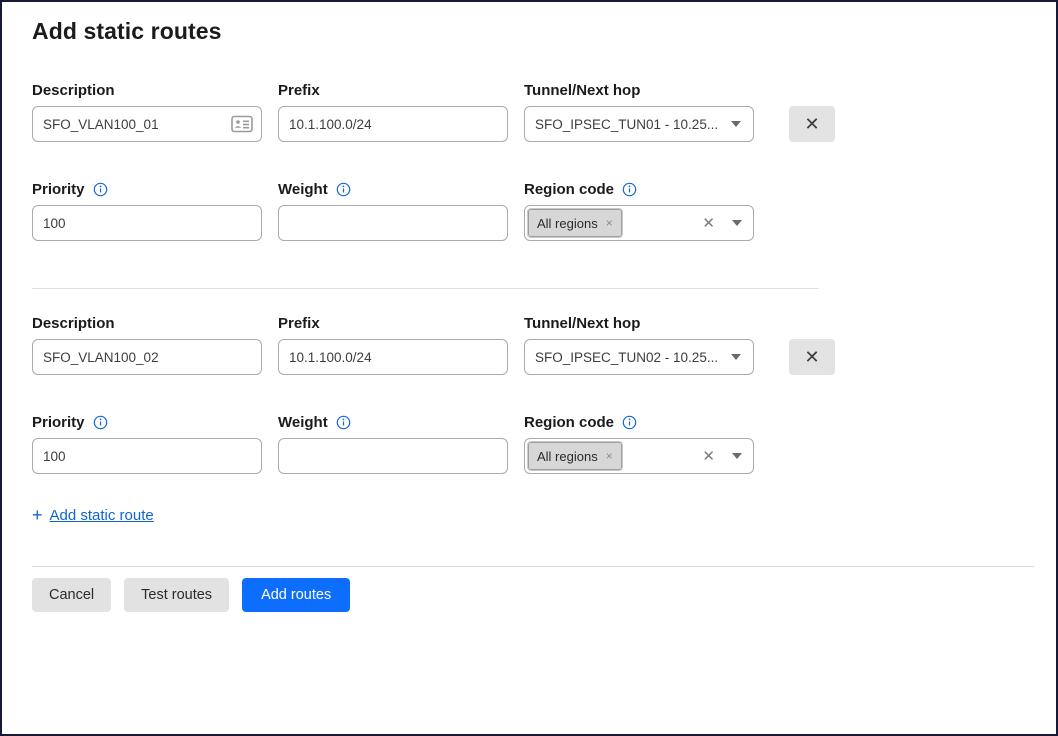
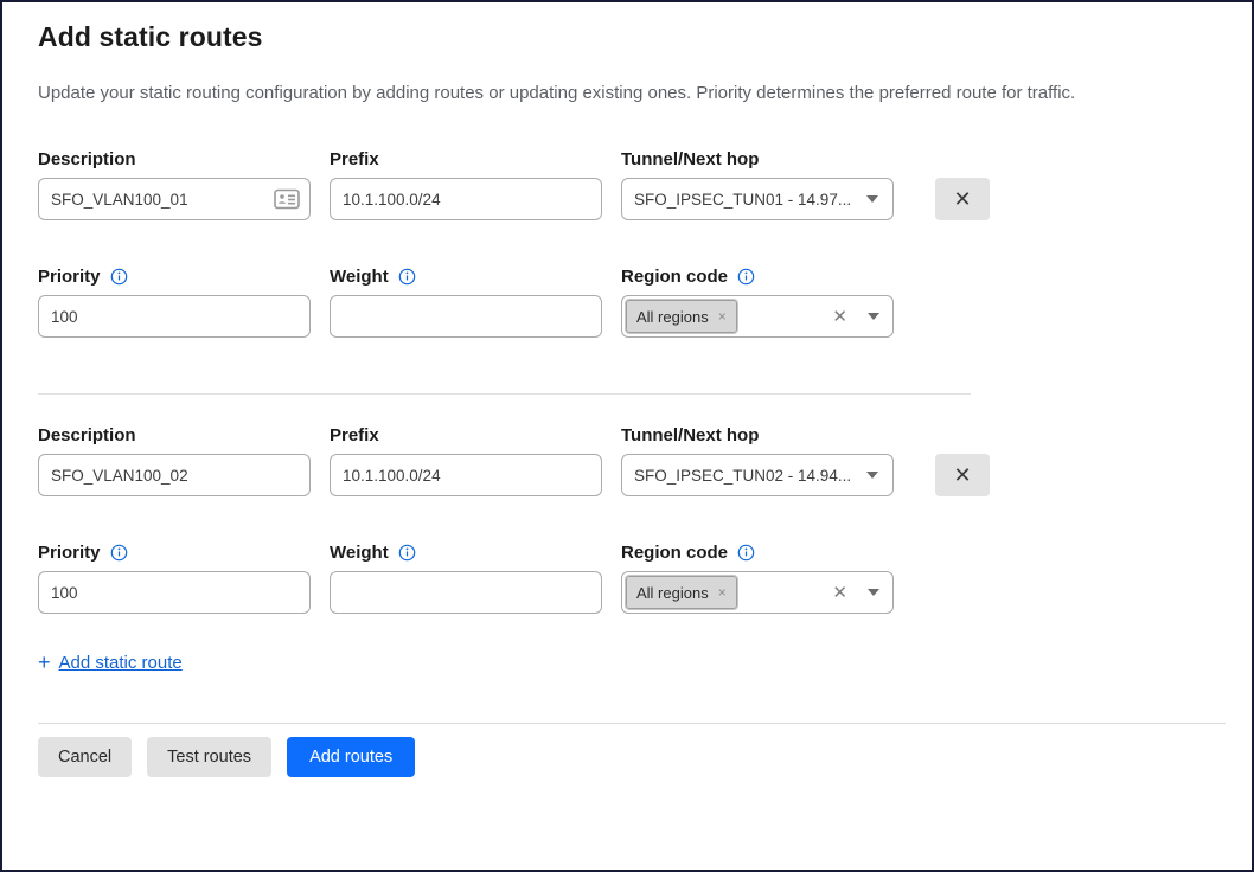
  Add static routes
+ Update your static routing configuration by adding routes or updating existing ones. Priority determines the preferred route for traffic.
  Description
  SFO_VLAN100_01
  Prefix
  10.1.100.0/24
  Tunnel/Next hop
- SFO_IPSEC_TUN01 - 10.25...
+ SFO_IPSEC_TUN01 - 14.97...
  ✕
  Priority
  100
  Weight
  Region code
  All regions
  ×
  ✕
  Description
  SFO_VLAN100_02
  Prefix
  10.1.100.0/24
  Tunnel/Next hop
- SFO_IPSEC_TUN02 - 10.25...
+ SFO_IPSEC_TUN02 - 14.94...
  ✕
  Priority
  100
  Weight
  Region code
  All regions
  ×
  ✕
  +
  Add static route
  Cancel
  Test routes
  Add routes
